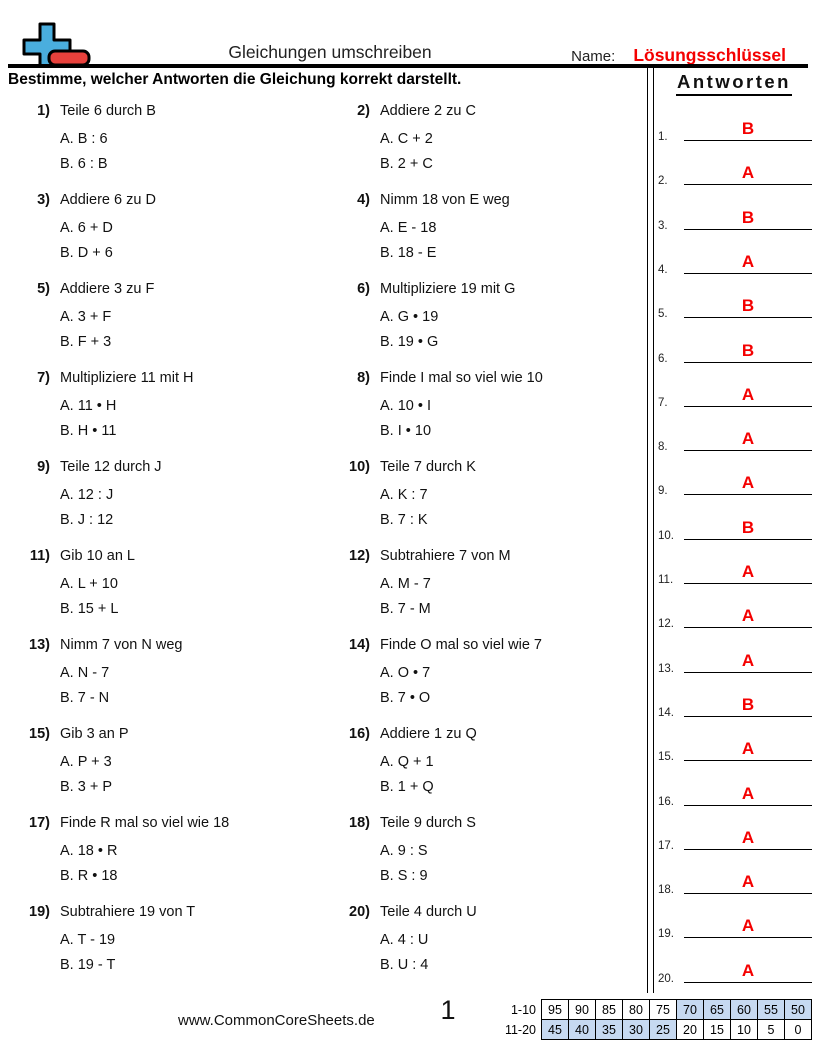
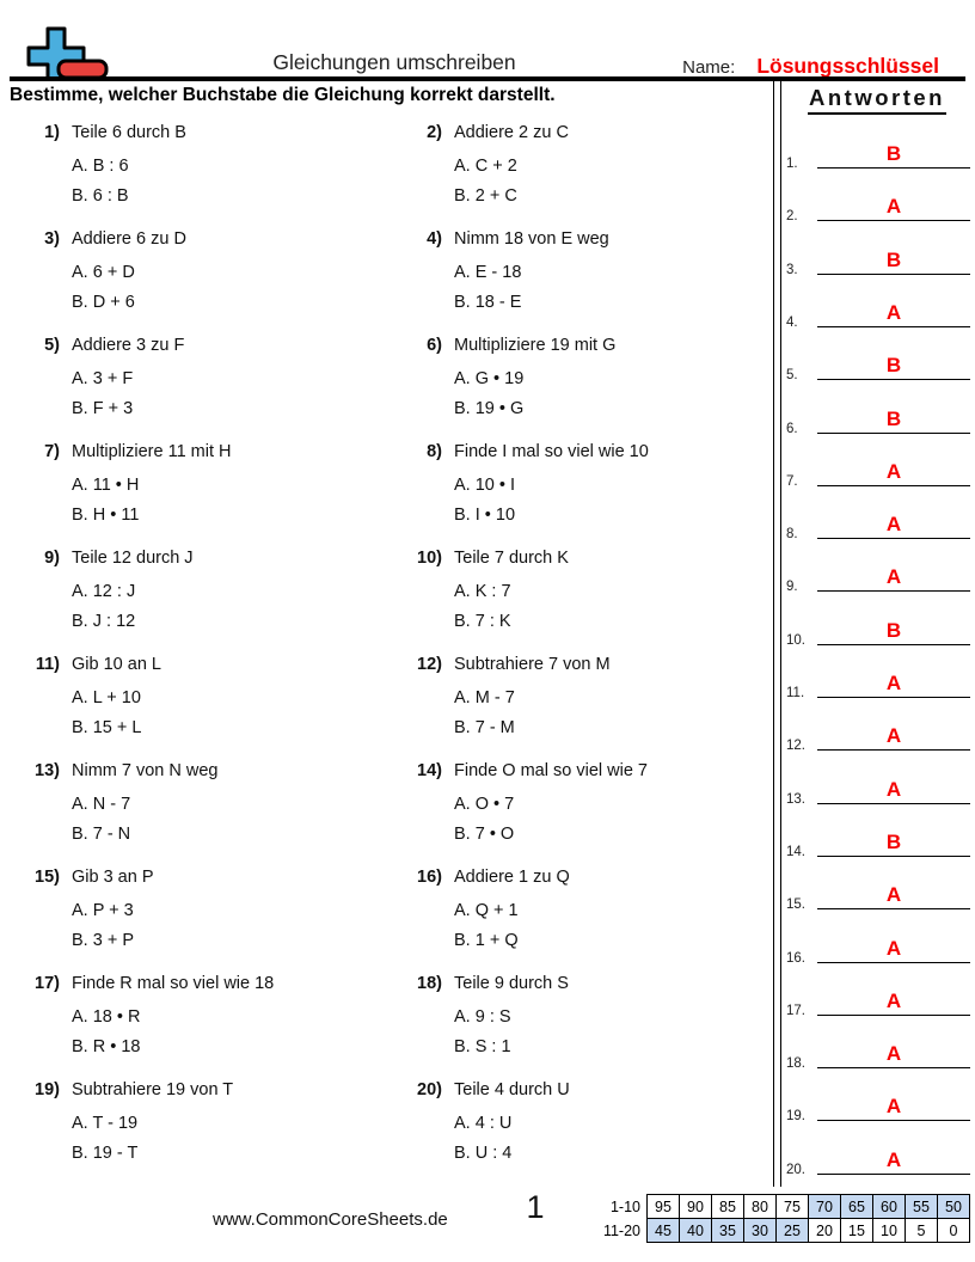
  Gleichungen umschreiben
  Name:
  Lösungsschlüssel
- Bestimme, welcher Antworten die Gleichung korrekt darstellt.
+ Bestimme, welcher Buchstabe die Gleichung korrekt darstellt.
  1)
  Teile 6 durch B
  A. B : 6
  B. 6 : B
  2)
  Addiere 2 zu C
  A. C + 2
  B. 2 + C
  3)
  Addiere 6 zu D
  A. 6 + D
  B. D + 6
  4)
  Nimm 18 von E weg
  A. E - 18
  B. 18 - E
  5)
  Addiere 3 zu F
  A. 3 + F
  B. F + 3
  6)
  Multipliziere 19 mit G
  A. G • 19
  B. 19 • G
  7)
  Multipliziere 11 mit H
  A. 11 • H
  B. H • 11
  8)
  Finde I mal so viel wie 10
  A. 10 • I
  B. I • 10
  9)
  Teile 12 durch J
  A. 12 : J
  B. J : 12
  10)
  Teile 7 durch K
  A. K : 7
  B. 7 : K
  11)
  Gib 10 an L
  A. L + 10
  B. 15 + L
  12)
  Subtrahiere 7 von M
  A. M - 7
  B. 7 - M
  13)
  Nimm 7 von N weg
  A. N - 7
  B. 7 - N
  14)
  Finde O mal so viel wie 7
  A. O • 7
  B. 7 • O
  15)
  Gib 3 an P
  A. P + 3
  B. 3 + P
  16)
  Addiere 1 zu Q
  A. Q + 1
  B. 1 + Q
  17)
  Finde R mal so viel wie 18
  A. 18 • R
  B. R • 18
  18)
  Teile 9 durch S
  A. 9 : S
- B. S : 9
+ B. S : 1
  19)
  Subtrahiere 19 von T
  A. T - 19
  B. 19 - T
  20)
  Teile 4 durch U
  A. 4 : U
  B. U : 4
  Antworten
  1.
  B
  2.
  A
  3.
  B
  4.
  A
  5.
  B
  6.
  B
  7.
  A
  8.
  A
  9.
  A
  10.
  B
  11.
  A
  12.
  A
  13.
  A
  14.
  B
  15.
  A
  16.
  A
  17.
  A
  18.
  A
  19.
  A
  20.
  A
  www.CommonCoreSheets.de
  1
  1-10	95	90	85	80	75	70	65	60	55	50
  11-20	45	40	35	30	25	20	15	10	5	0
